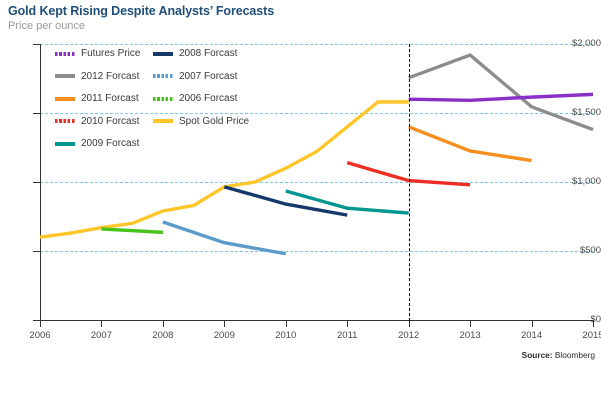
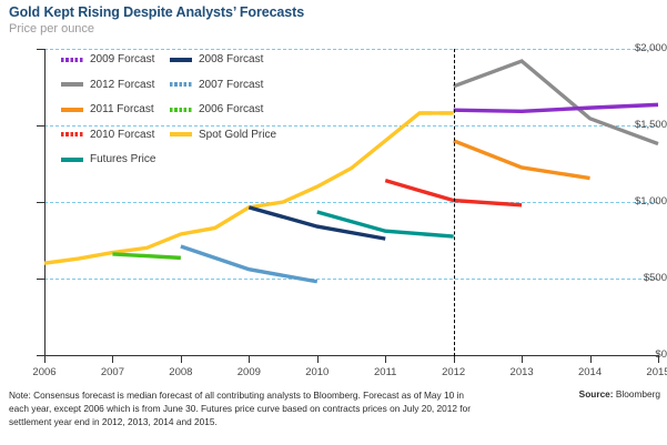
  Gold Kept Rising Despite Analysts’ Forecasts
  Price per ounce
  $0
  $500
  $1,000
  $1,500
  $2,000
  2006
  2007
  2008
  2009
  2010
  2011
  2012
  2013
  2014
  201
- Futures Price
+ 2009 Forcast
  2012 Forcast
  2011 Forcast
  2010 Forcast
- 2009 Forcast
+ Futures Price
  2008 Forcast
  2007 Forcast
  2006 Forcast
  Spot Gold Price
+ Note: Consensus forecast is median forecast of all contributing analysts to Bloomberg. Forecast as of May 10 in each year, except 2006 which is from June 30. Futures price curve based on contracts prices on July 20, 2012 for settlement year end in 2012, 2013, 2014 and 2015.
  Source: Bloomberg
